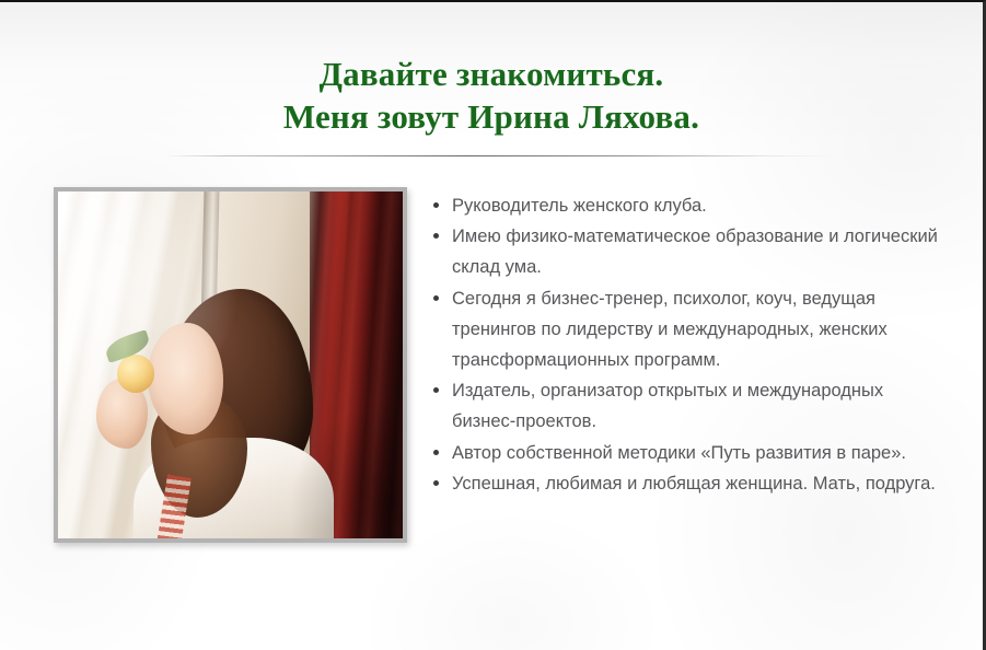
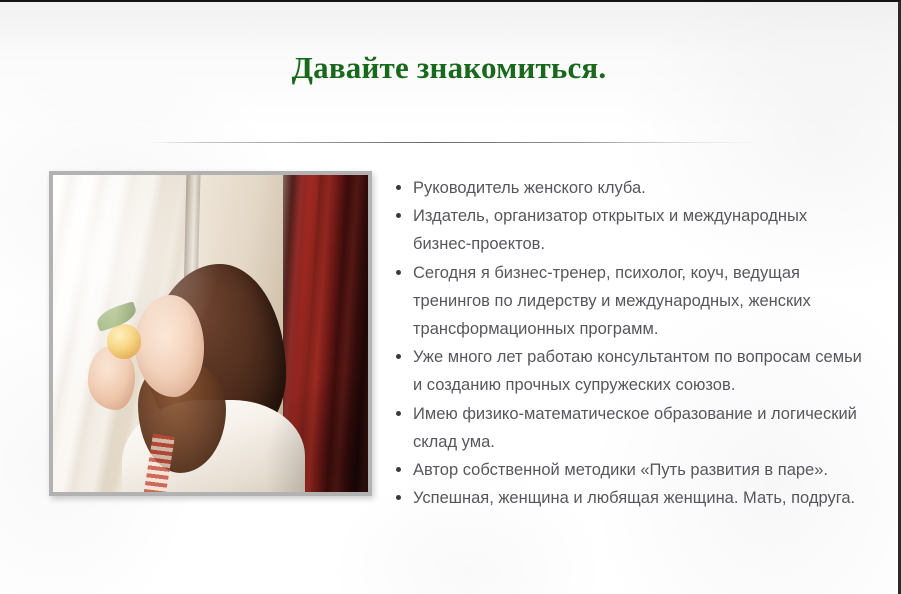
  Давайте знакомиться.
- Меня зовут Ирина Ляхова.
  Руководитель женского клуба.
- Имею физико-математическое образование и логический склад ума.
+ Издатель, организатор открытых и международных бизнес-проектов.
  Сегодня я бизнес-тренер, психолог, коуч, ведущая тренингов по лидерству и международных, женских трансформационных программ.
+ Уже много лет работаю консультантом по вопросам семьи и созданию прочных супружеских союзов.
- Издатель, организатор открытых и международных бизнес-проектов.
+ Имею физико-математическое образование и логический склад ума.
  Автор собственной методики «Путь развития в паре».
- Успешная, любимая и любящая женщина. Мать, подруга.
+ Успешная, женщина и любящая женщина. Мать, подруга.
